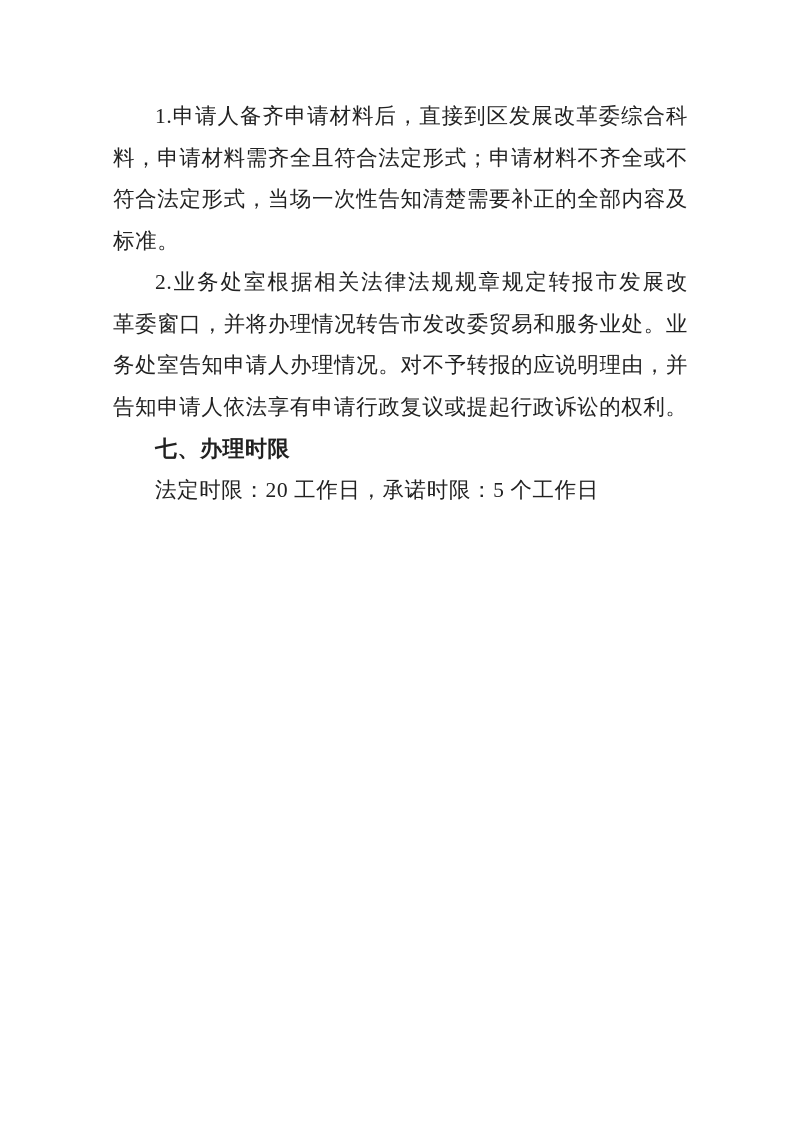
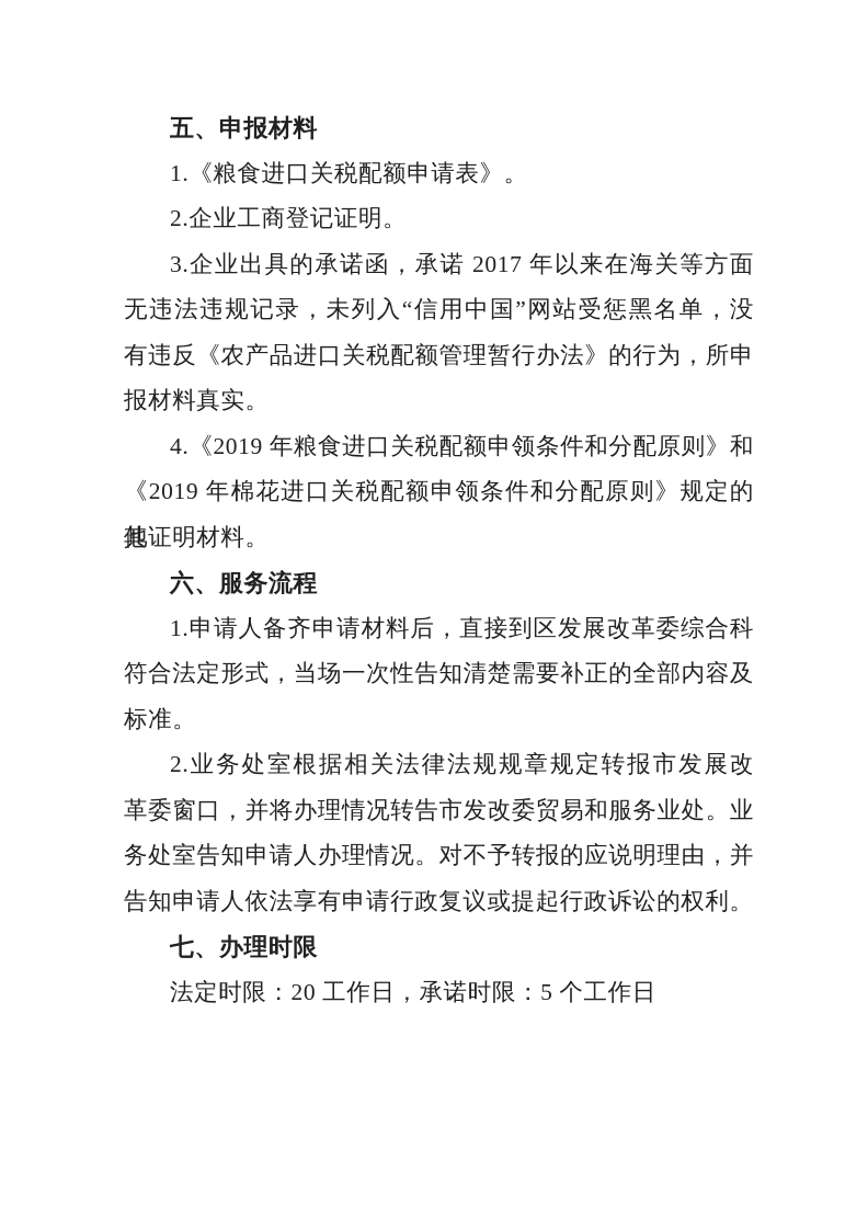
+ 五、申报材料
+ 1.《粮食进口关税配额申请表》。
+ 2.企业工商登记证明。
+ 3.企业出具的承诺函，承诺 2017 年以来在海关等方面
+ 无违法违规记录，未列入“信用中国”网站受惩黑名单，没
+ 有违反《农产品进口关税配额管理暂行办法》的行为，所申
+ 报材料真实。
+ 4.《2019 年粮食进口关税配额申领条件和分配原则》和
+ 《2019 年棉花进口关税配额申领条件和分配原则》规定的其
+ 他证明材料。
+ 六、服务流程
  1.申请人备齐申请材料后，直接到区发展改革委综合科
- 料，申请材料需齐全且符合法定形式；申请材料不齐全或不
  符合法定形式，当场一次性告知清楚需要补正的全部内容及
  标准。
  2.业务处室根据相关法律法规规章规定转报市发展改
  革委窗口，并将办理情况转告市发改委贸易和服务业处。业
  务处室告知申请人办理情况。对不予转报的应说明理由，并
  告知申请人依法享有申请行政复议或提起行政诉讼的权利。
  七、办理时限
  法定时限：20 工作日，承诺时限：5 个工作日
